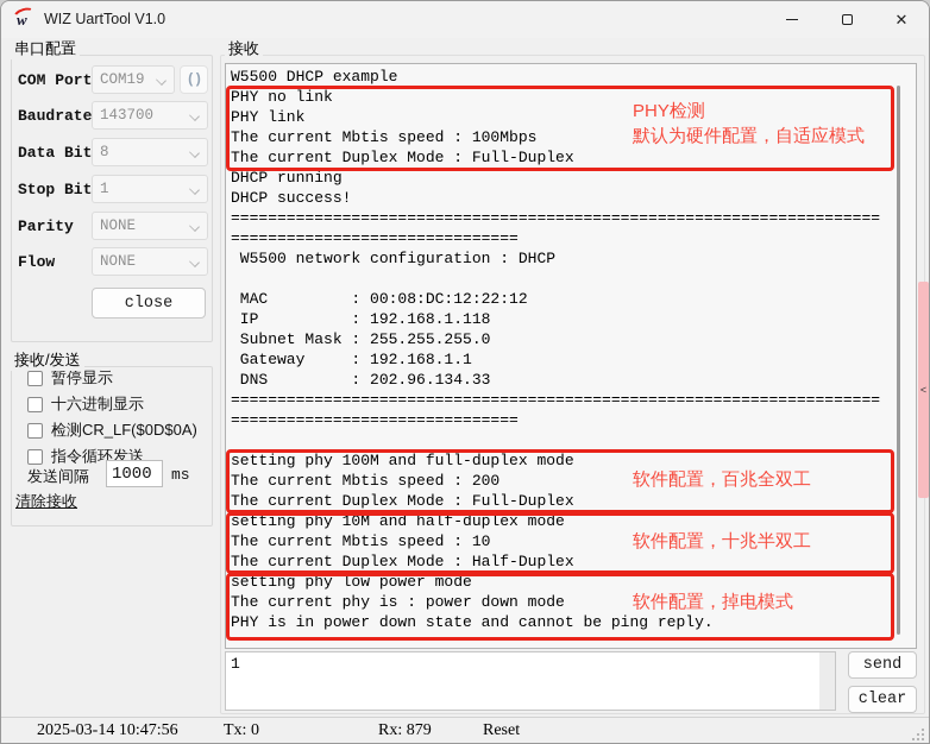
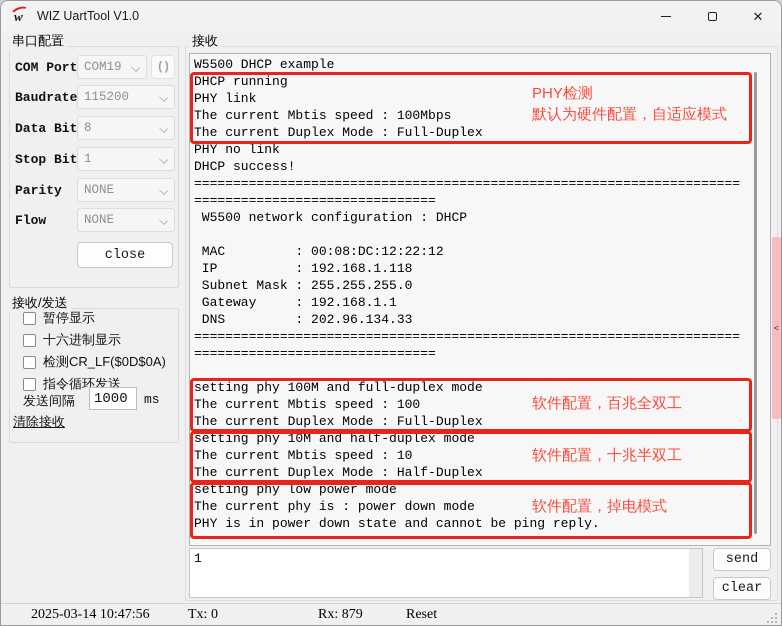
  w
  WIZ UartTool V1.0
  ✕
  串口配置
  接收/发送
  接收
  COM Port
  Baudrate
  Data Bit
  Stop Bit
  Parity
  Flow
  COM19
  ()
- 143700
+ 115200
  8
  1
  NONE
  NONE
  close
  暂停显示
  十六进制显示
  检测CR_LF($0D$0A)
  指令循环发送
  发送间隔
  1000
  ms
  清除接收
  W5500 DHCP example
- PHY no link
+ DHCP running
  PHY link
  The current Mbtis speed : 100Mbps
  The current Duplex Mode : Full-Duplex
- DHCP running
+ PHY no link
  DHCP success!
  ======================================================================
  ===============================
  W5500 network configuration : DHCP
  MAC : 00:08:DC:12:22:12
  IP : 192.168.1.118
  Subnet Mask : 255.255.255.0
  Gateway : 192.168.1.1
  DNS : 202.96.134.33
  ======================================================================
  ===============================
  setting phy 100M and full-duplex mode
- The current Mbtis speed : 200
+ The current Mbtis speed : 100
  The current Duplex Mode : Full-Duplex
  setting phy 10M and half-duplex mode
  The current Mbtis speed : 10
  The current Duplex Mode : Half-Duplex
  setting phy low power mode
  The current phy is : power down mode
  PHY is in power down state and cannot be ping reply.
  PHY检测
  默认为硬件配置，自适应模式
  软件配置，百兆全双工
  软件配置，十兆半双工
  软件配置，掉电模式
  1
  send
  clear
  <
  2025-03-14 10:47:56
  Tx: 0
  Rx: 879
  Reset
